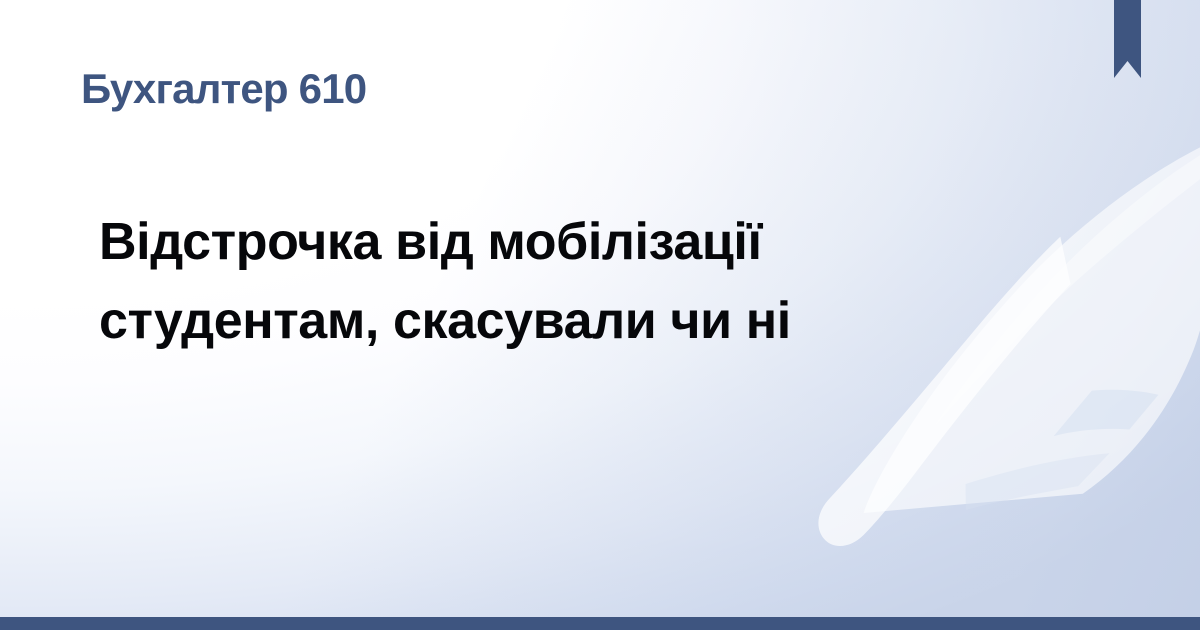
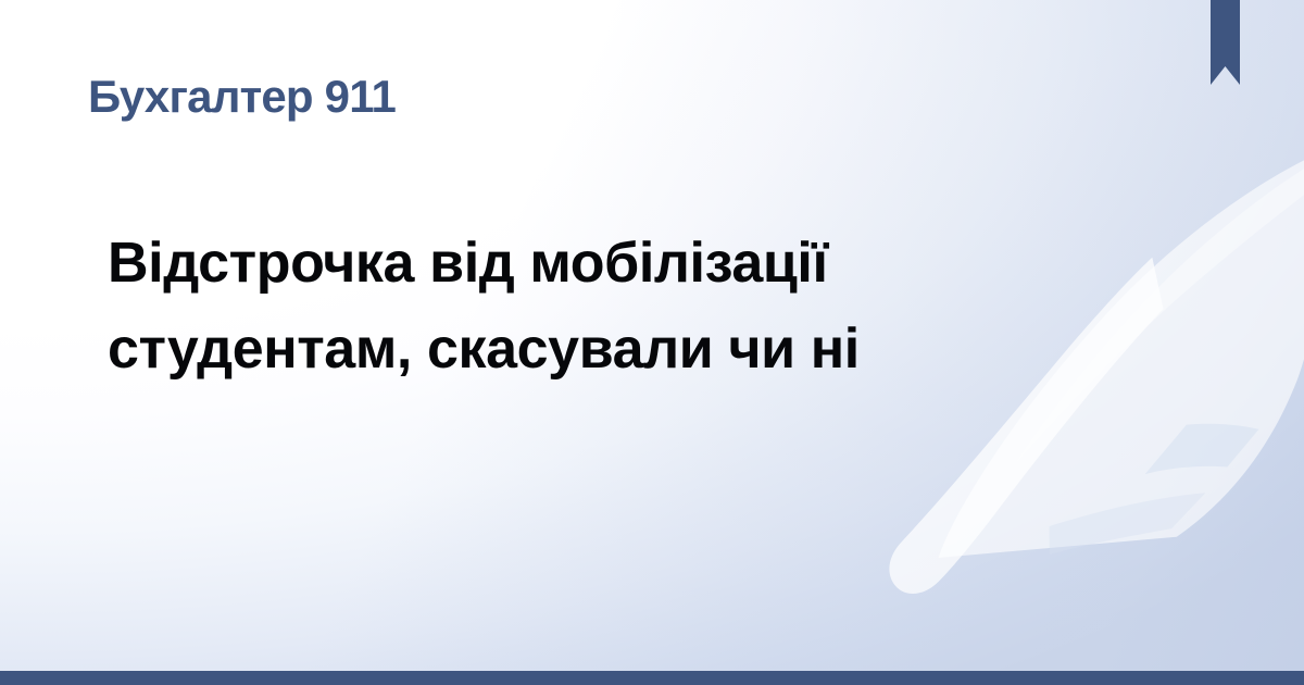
- Бухгалтер 610
+ Бухгалтер 911
  Відстрочка від мобілізації
  студентам, скасували чи ні
